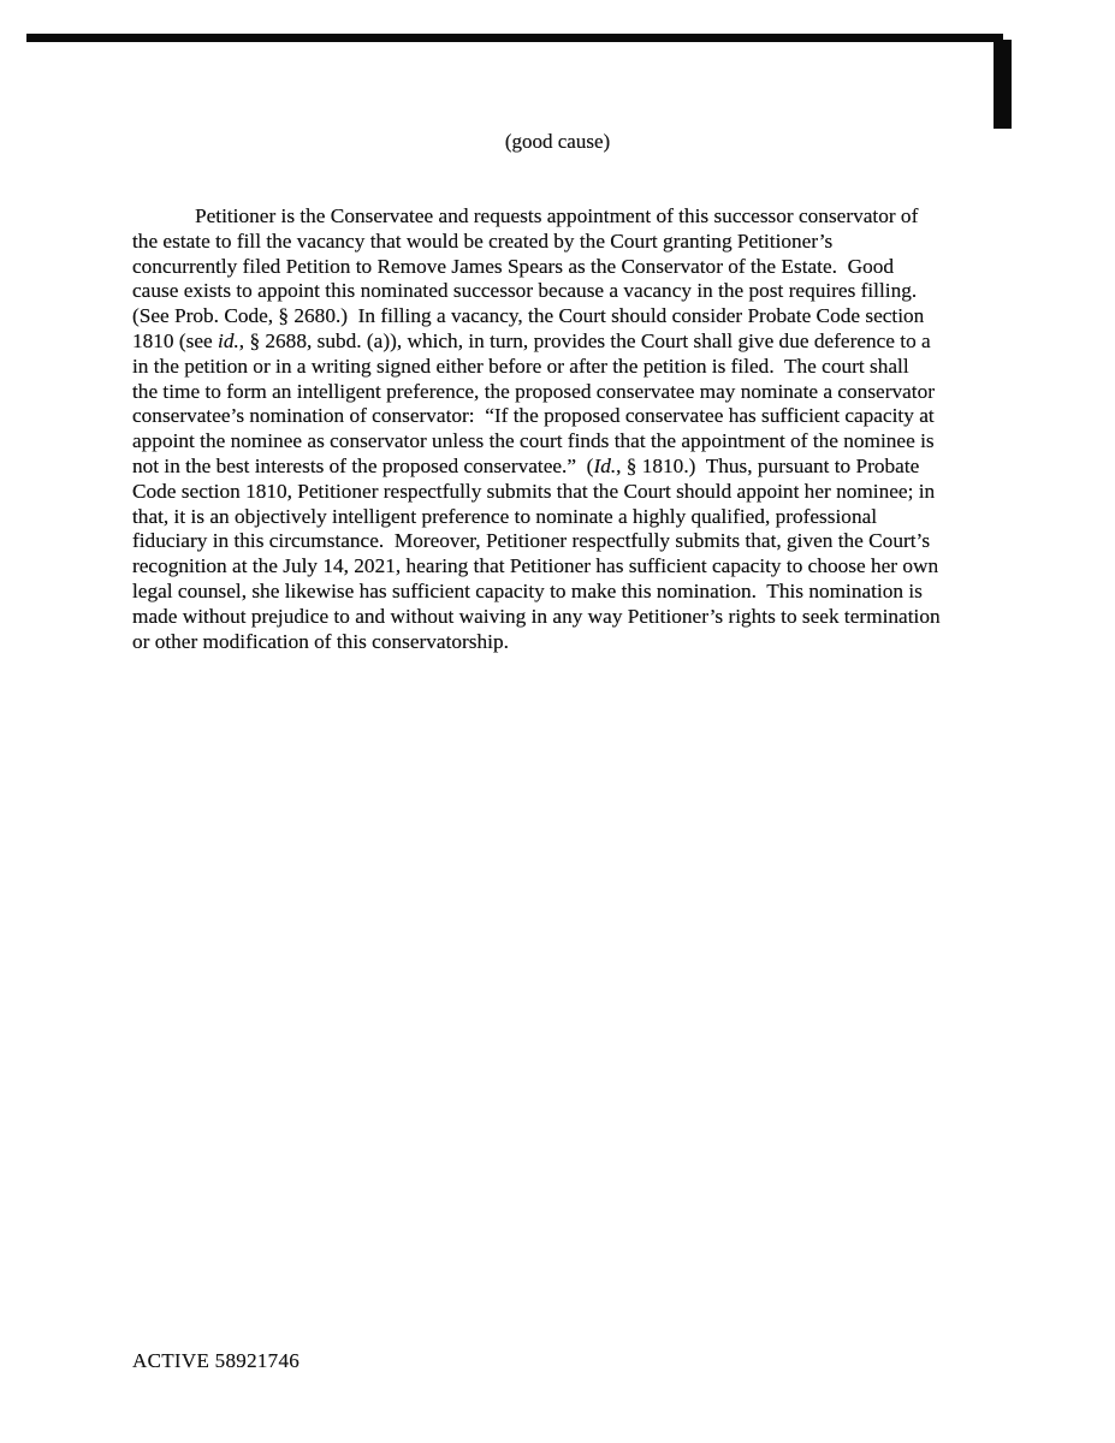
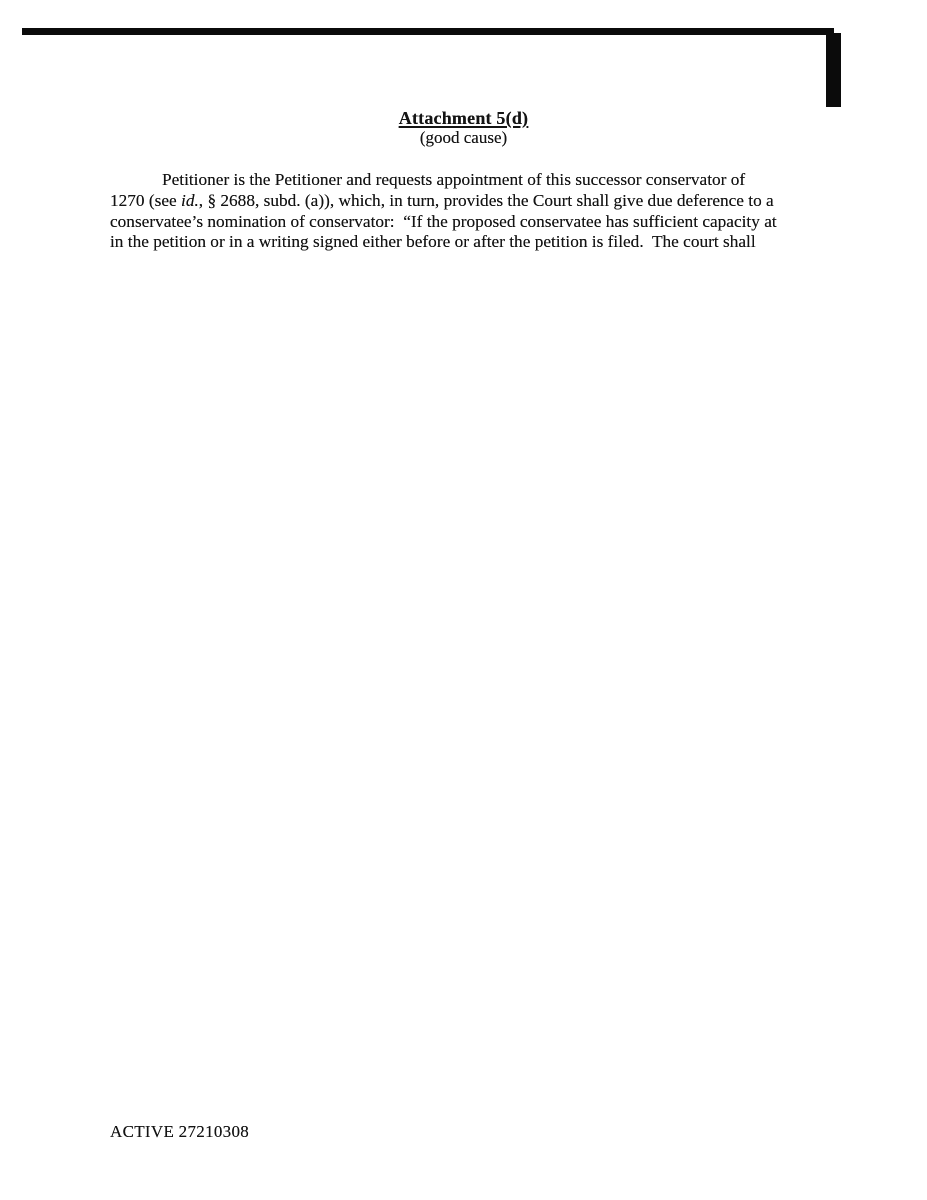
+ Attachment 5(d)
  (good cause)
- Petitioner is the Conservatee and requests appointment of this successor conservator of
+ Petitioner is the Petitioner and requests appointment of this successor conservator of
- the estate to fill the vacancy that would be created by the Court granting Petitioner’s
- concurrently filed Petition to Remove James Spears as the Conservator of the Estate. Good
- cause exists to appoint this nominated successor because a vacancy in the post requires filling.
- (See Prob. Code, § 2680.) In filling a vacancy, the Court should consider Probate Code section
- 1810 (see id., § 2688, subd. (a)), which, in turn, provides the Court shall give due deference to a
+ 1270 (see id., § 2688, subd. (a)), which, in turn, provides the Court shall give due deference to a
- in the petition or in a writing signed either before or after the petition is filed. The court shall
+ conservatee’s nomination of conservator: “If the proposed conservatee has sufficient capacity at
- the time to form an intelligent preference, the proposed conservatee may nominate a conservator
- conservatee’s nomination of conservator: “If the proposed conservatee has sufficient capacity at
+ in the petition or in a writing signed either before or after the petition is filed. The court shall
- appoint the nominee as conservator unless the court finds that the appointment of the nominee is
- not in the best interests of the proposed conservatee.” (Id., § 1810.) Thus, pursuant to Probate
- Code section 1810, Petitioner respectfully submits that the Court should appoint her nominee; in
- that, it is an objectively intelligent preference to nominate a highly qualified, professional
- fiduciary in this circumstance. Moreover, Petitioner respectfully submits that, given the Court’s
- recognition at the July 14, 2021, hearing that Petitioner has sufficient capacity to choose her own
- legal counsel, she likewise has sufficient capacity to make this nomination. This nomination is
- made without prejudice to and without waiving in any way Petitioner’s rights to seek termination
- or other modification of this conservatorship.
- ACTIVE 58921746
+ ACTIVE 27210308
